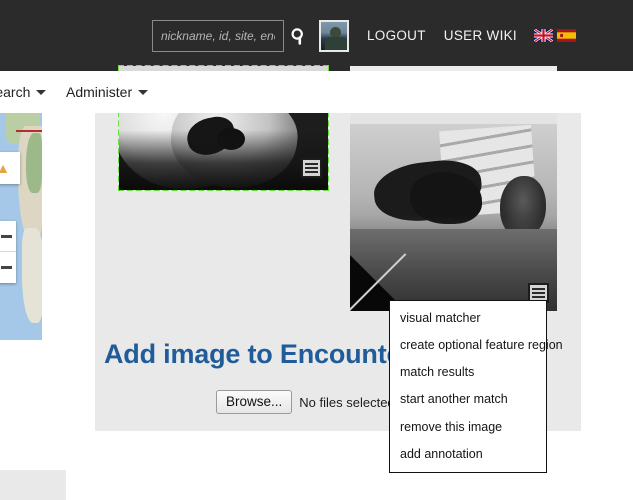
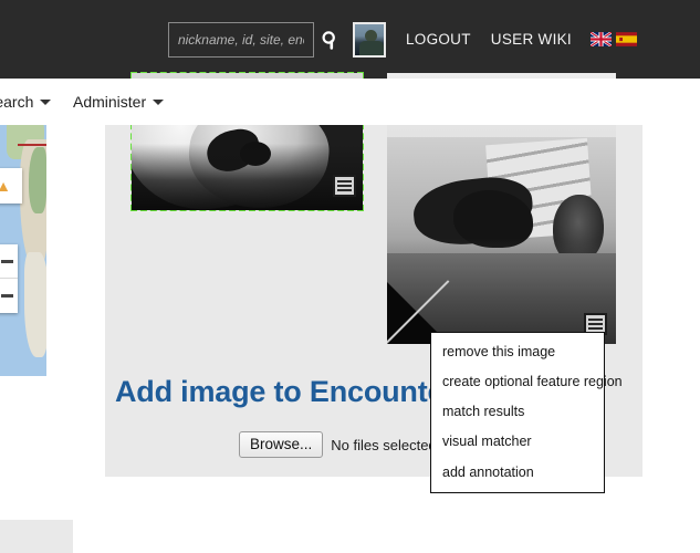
  ▲
  Add image to Encount
  Browse...
  No files selecte
- visual matcher
+ remove this image
  create optional feature region
  match results
- start another match
- remove this image
+ visual matcher
  add annotation
  Administer
  nickname, id, site, en
  LOGOUT
  USER WIKI
